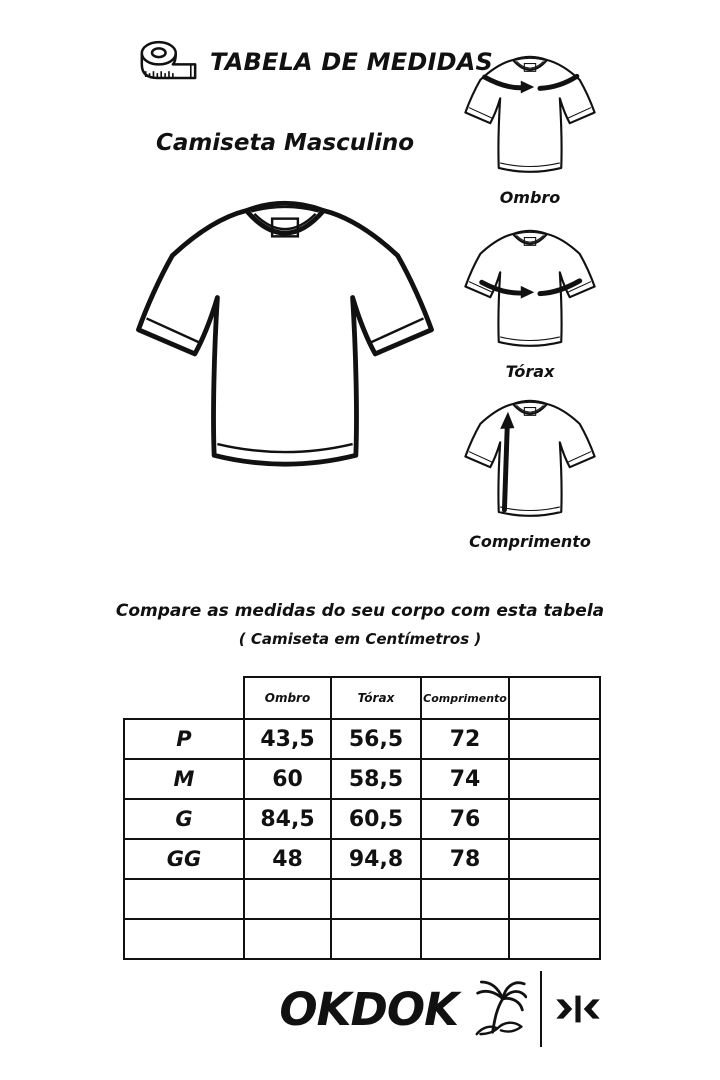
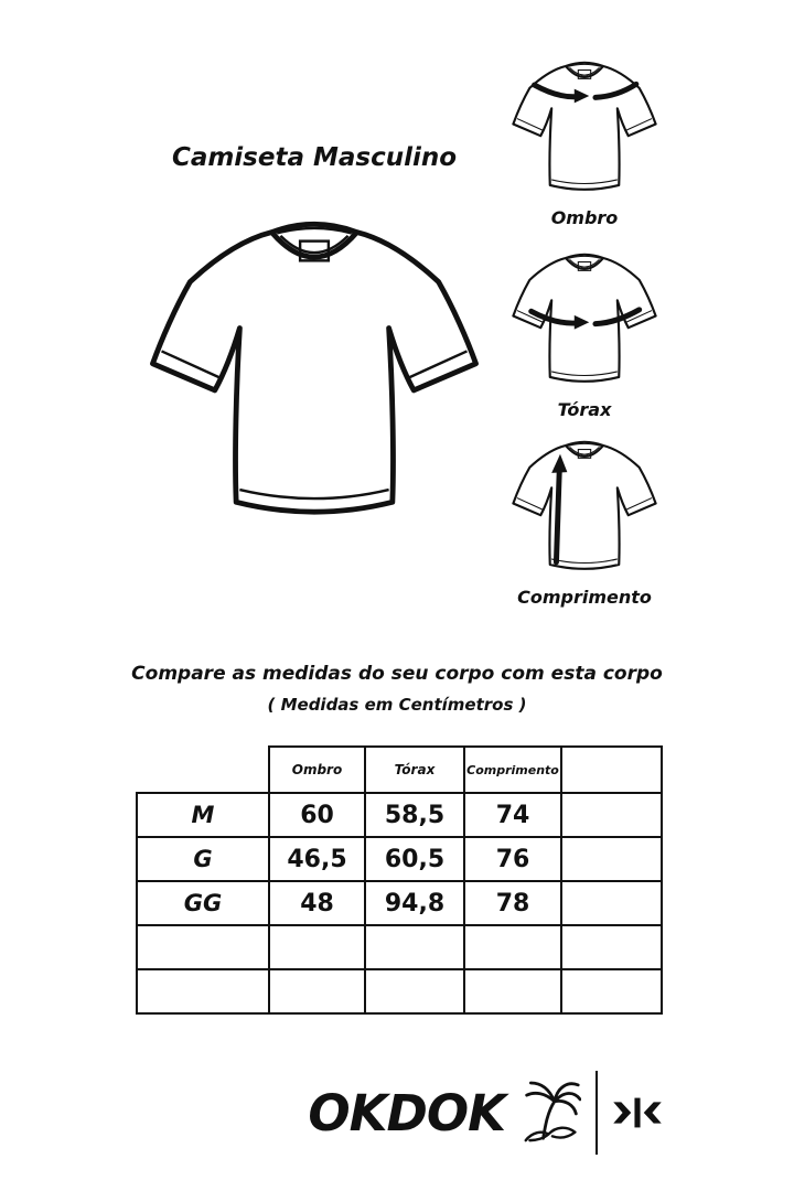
- TABELA DE MEDIDAS
  Camiseta Masculino
  Ombro
  Tórax
  Comprimento
- Compare as medidas do seu corpo com esta tabela
+ Compare as medidas do seu corpo com esta corpo
- ( Camiseta em Centímetros )
+ ( Medidas em Centímetros )
  	Ombro	Tórax	Comprimento
- P	43,5	56,5	72
  M	60	58,5	74
- G	84,5	60,5	76
+ G	46,5	60,5	76
  GG	48	94,8	78
  OKDOK
